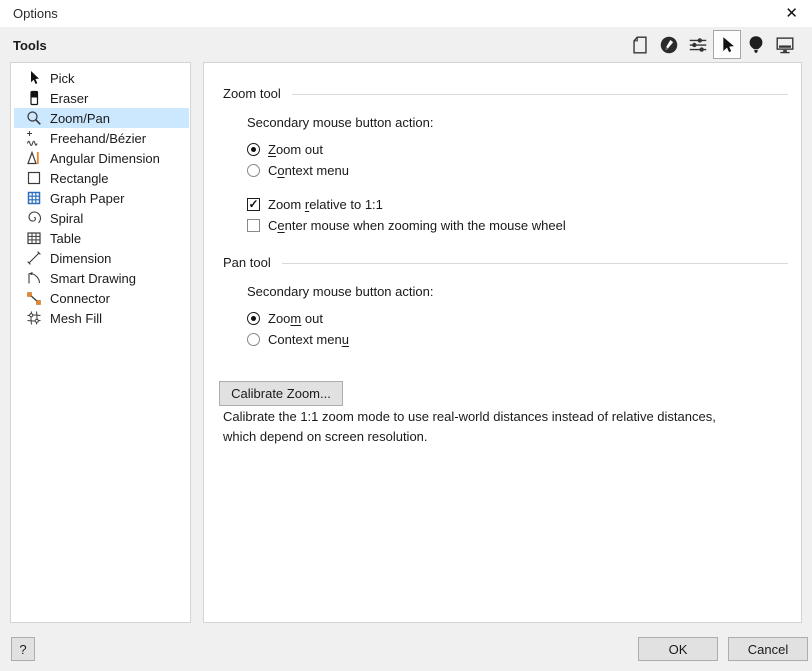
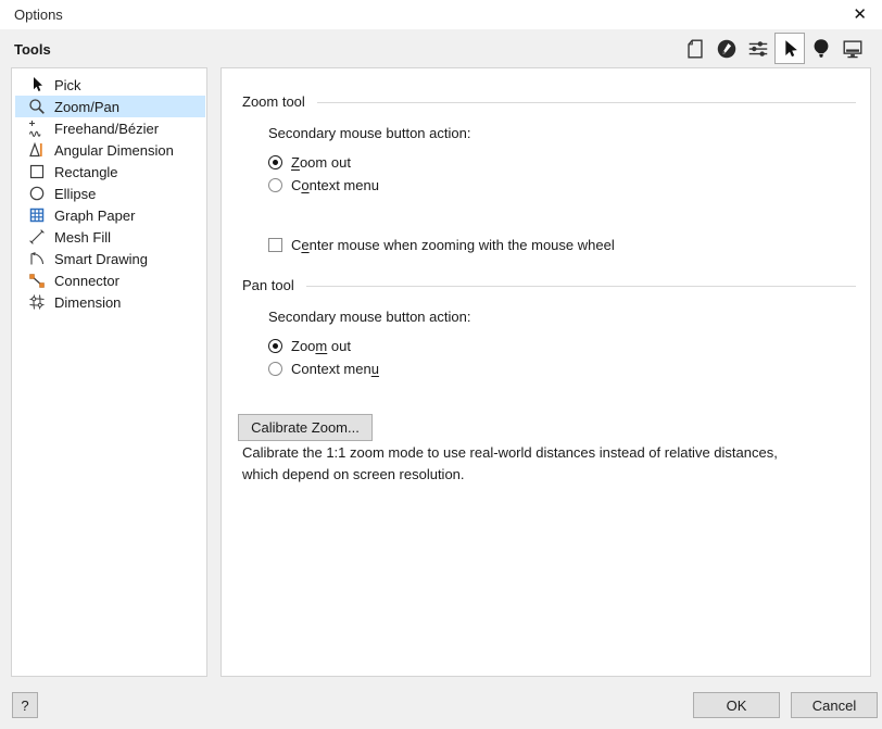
  Options
  ✕
  Tools
  Pick
- Eraser
  Zoom/Pan
  Freehand/Bézier
  Angular Dimension
  Rectangle
+ Ellipse
  Graph Paper
- Spiral
- Table
- Dimension
+ Mesh Fill
  Smart Drawing
  Connector
- Mesh Fill
+ Dimension
  Zoom tool
  Secondary mouse button action:
  Zoom out
  Context menu
- Zoom relative to 1:1
  Center mouse when zooming with the mouse wheel
  Pan tool
  Secondary mouse button action:
  Zoom out
  Context menu
  Calibrate Zoom...
  Calibrate the 1:1 zoom mode to use real-world distances instead of relative distances,
  which depend on screen resolution.
  ?
  OK
  Cancel
